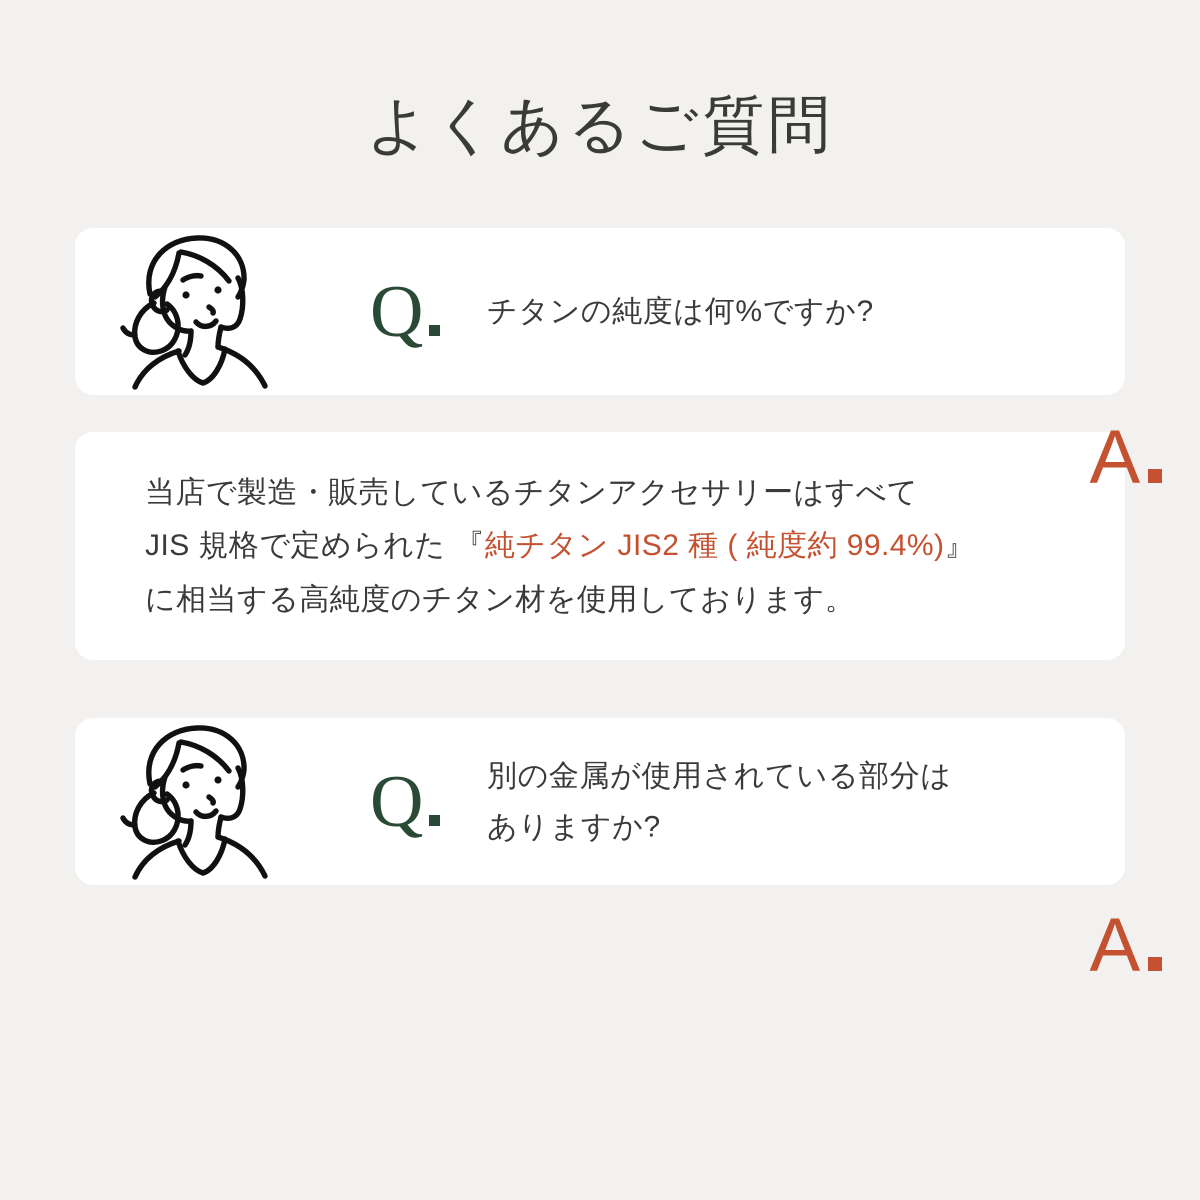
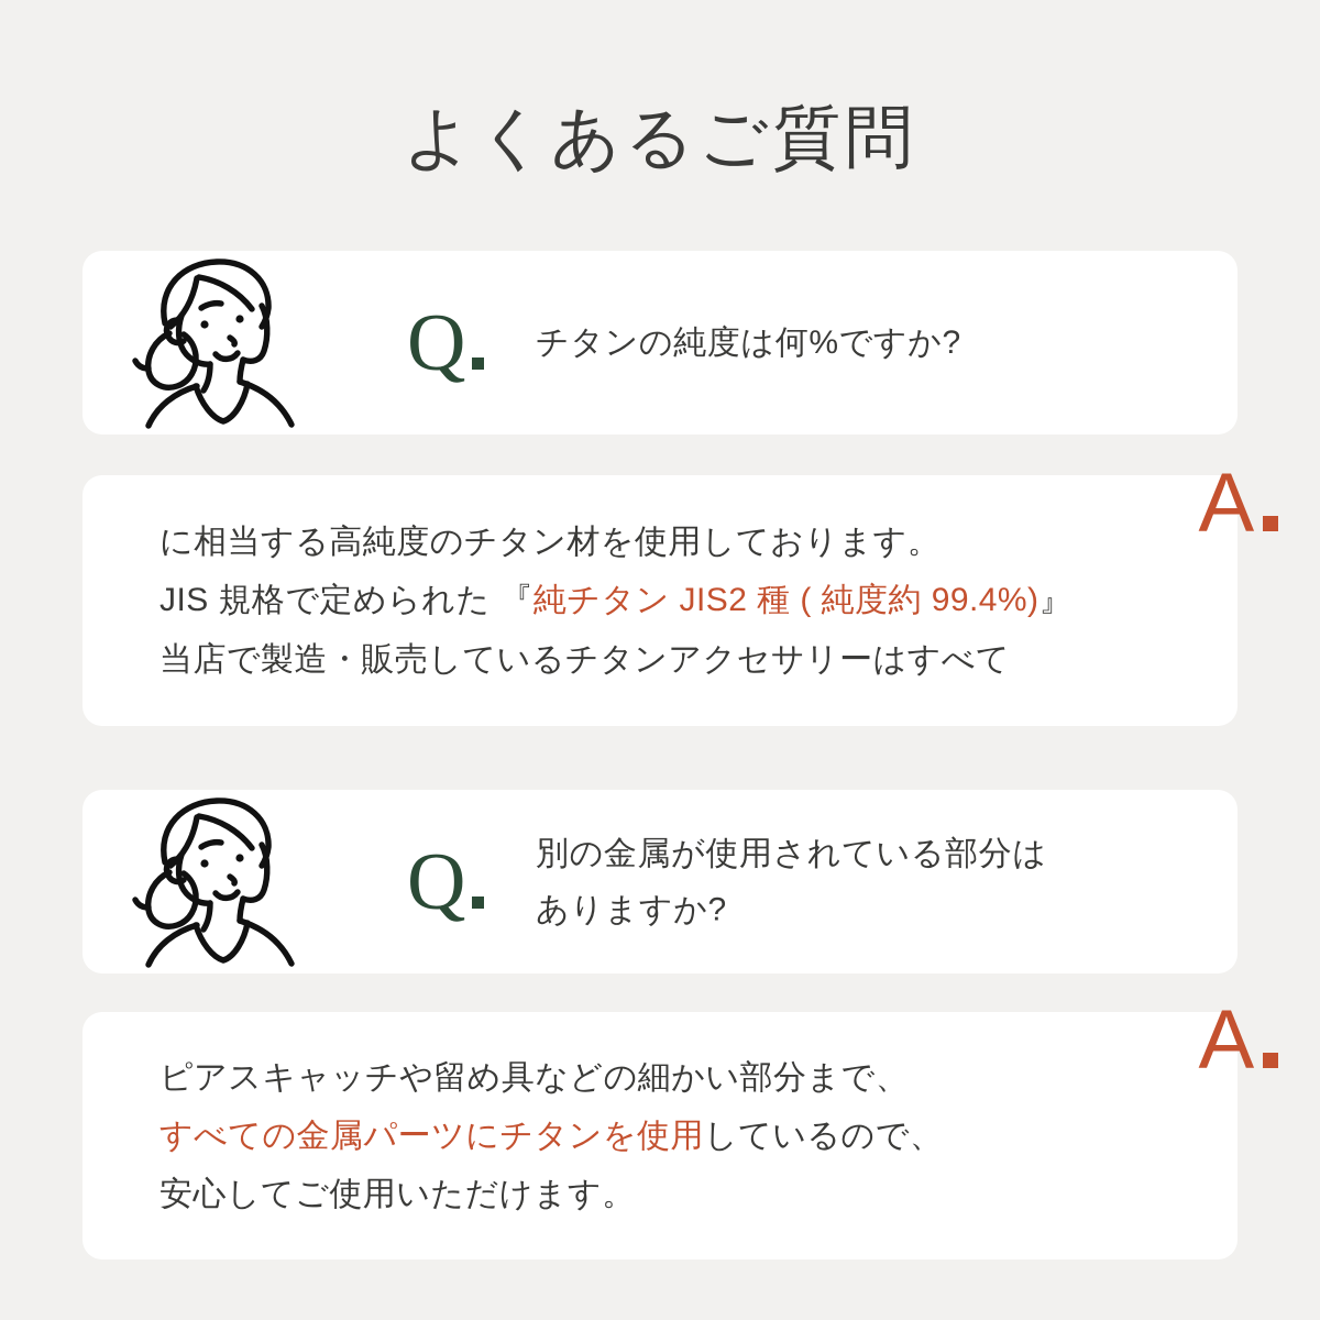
  よくあるご質問
  Q
  チタンの純度は何%ですか?
  A
- 当店で製造・販売しているチタンアクセサリーはすべて
+ に相当する高純度のチタン材を使用しております。
  JIS 規格で定められた 『純チタン JIS2 種 ( 純度約 99.4%)』
- に相当する高純度のチタン材を使用しております。
+ 当店で製造・販売しているチタンアクセサリーはすべて
  Q
  別の金属が使用されている部分は
  ありますか?
  A
+ ピアスキャッチや留め具などの細かい部分まで、
+ すべての金属パーツにチタンを使用しているので、
+ 安心してご使用いただけます。
